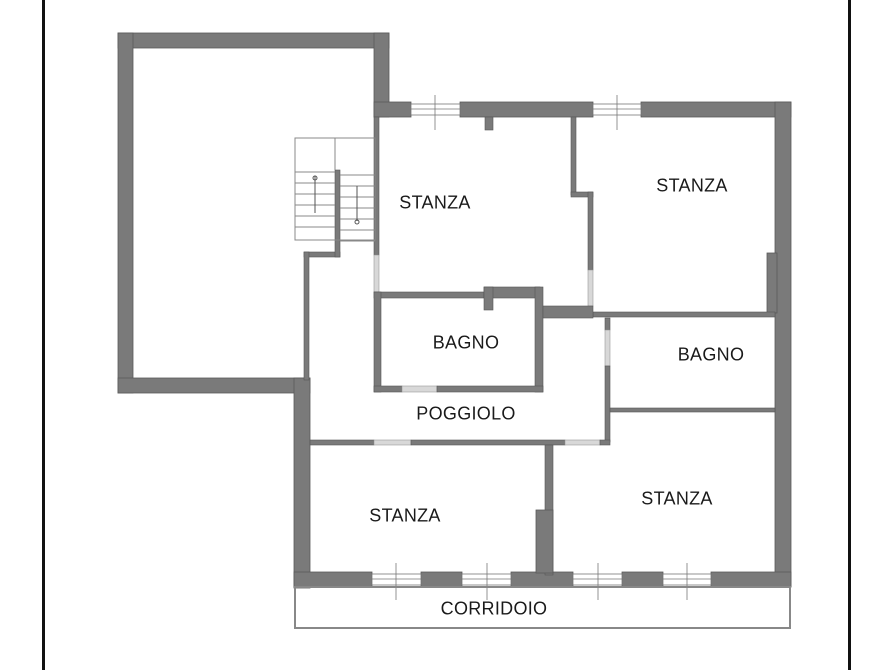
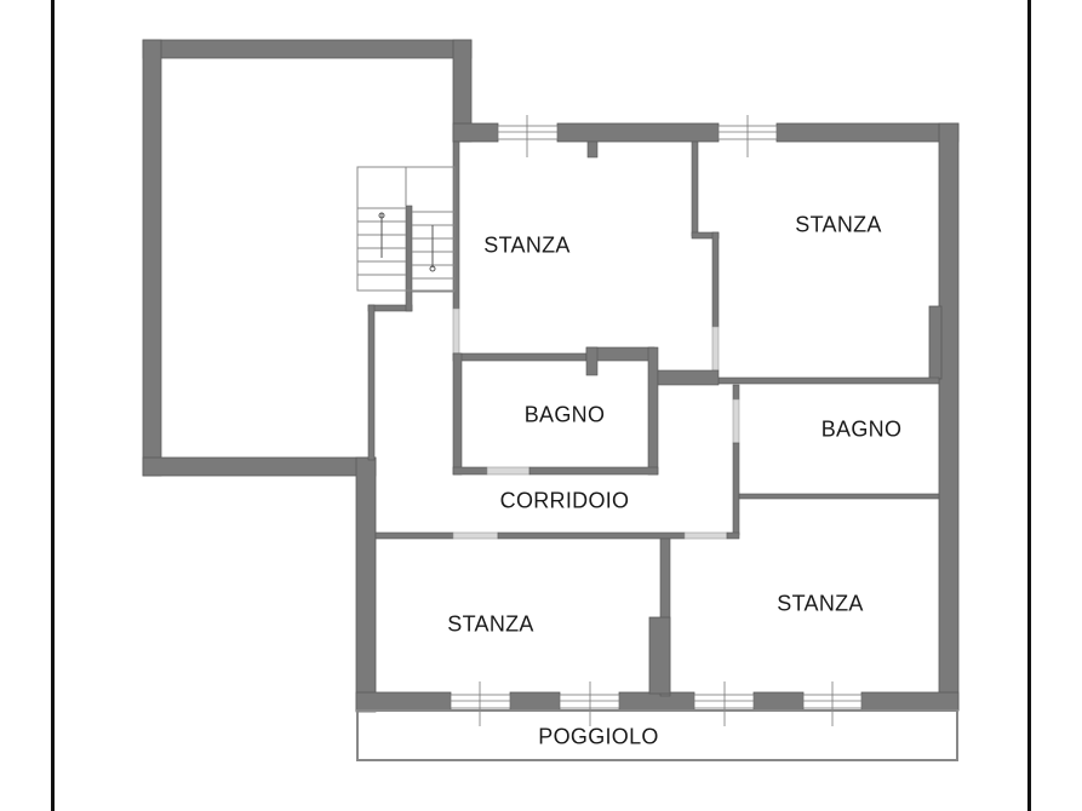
  STANZA
  STANZA
  BAGNO
  BAGNO
- POGGIOLO
+ CORRIDOIO
  STANZA
  STANZA
- CORRIDOIO
+ POGGIOLO
